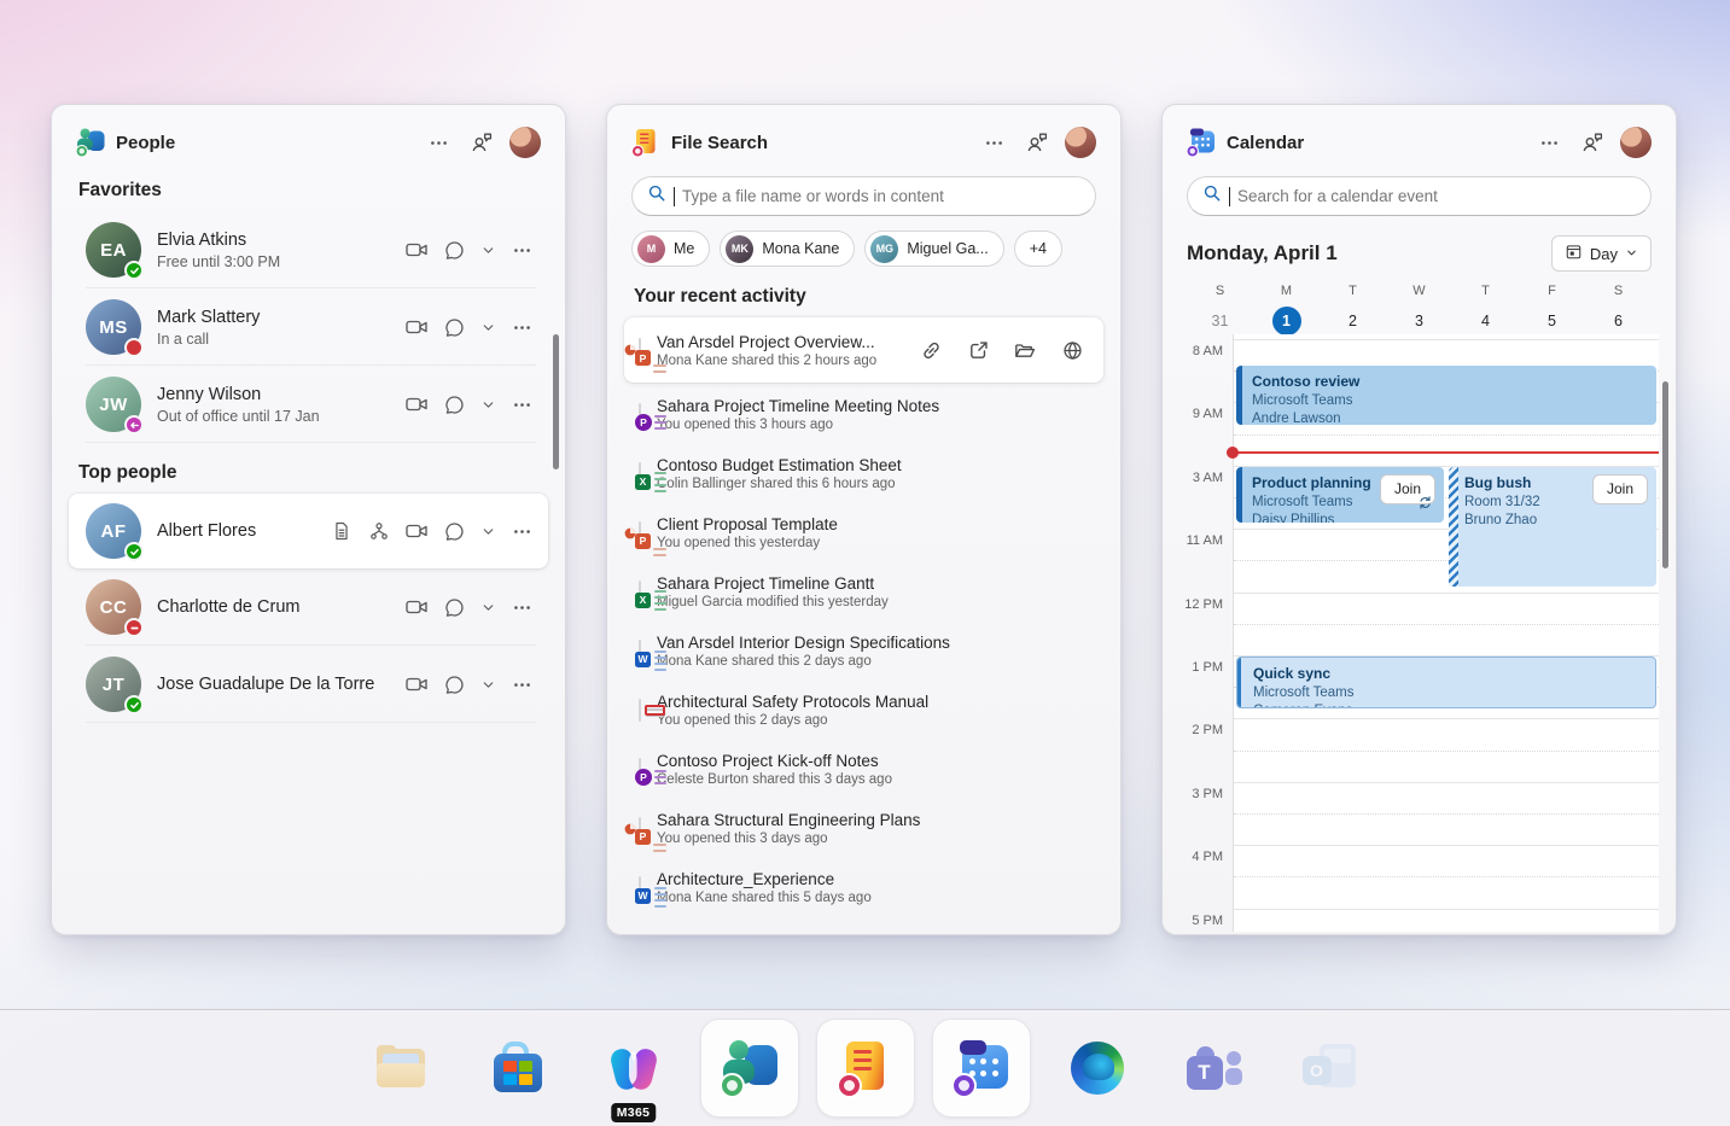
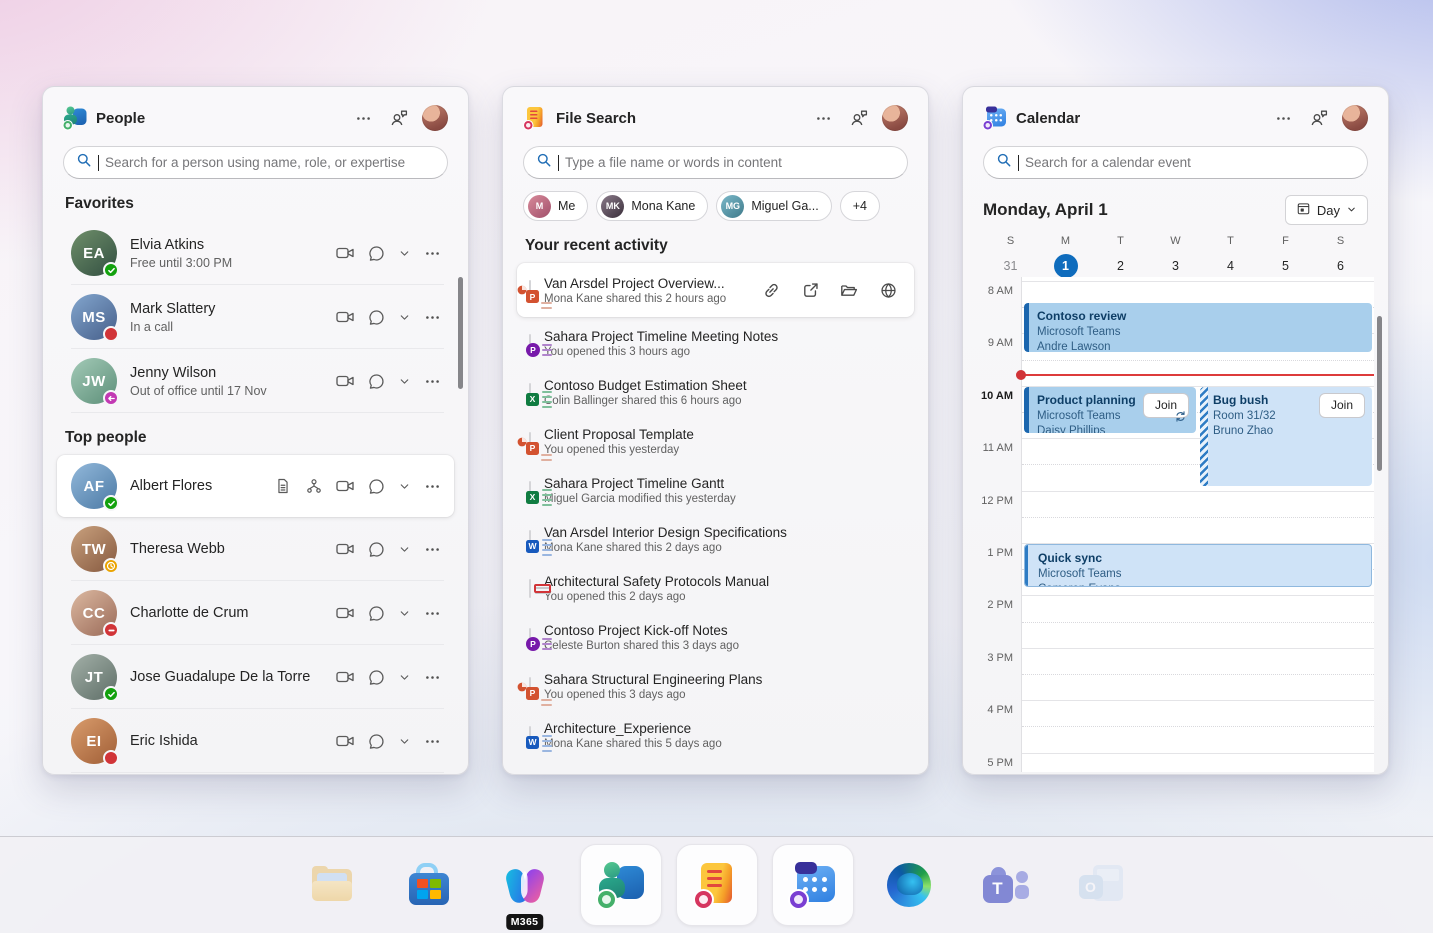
  People
+ Search for a person using name, role, or expertise
  Favorites
  EA
  Elvia Atkins
  Free until 3:00 PM
  MS
  Mark Slattery
  In a call
  JW
  Jenny Wilson
- Out of office until 17 Jan
+ Out of office until 17 Nov
  Top people
  AF
  Albert Flores
+ TW
+ Theresa Webb
  CC
  Charlotte de Crum
  JT
  Jose Guadalupe De la Torre
+ EI
+ Eric Ishida
  File Search
  Type a file name or words in content
  M
  Me
  MK
  Mona Kane
  MG
  Miguel Ga...
  +4
  Your recent activity
  P
  Van Arsdel Project Overview...
  Mona Kane shared this 2 hours ago
  P
  Sahara Project Timeline Meeting Notes
  You opened this 3 hours ago
  X
  Contoso Budget Estimation Sheet
  olin Ballinger shared this 6 hours ago
  P
  Client Proposal Template
  You opened this yesterday
  X
  Sahara Project Timeline Gantt
  iguel Garcia modified this yesterday
  W
  Van Arsdel Interior Design Specifications
  ona Kane shared this 2 days ago
  Architectural Safety Protocols Manual
  You opened this 2 days ago
  P
  Contoso Project Kick-off Notes
  Celeste Burton shared this 3 days ago
  P
  Sahara Structural Engineering Plans
  You opened this 3 days ago
  W
  Architecture_Experience
  ona Kane shared this 5 days ago
  Calendar
  Search for a calendar event
  Monday, April 1
  Day
  S
  31
  M
  1
  T
  2
  W
  3
  T
  4
  F
  5
  S
  6
  Contoso review
  Microsoft Teams
  Andre Lawson
  Product planning
  Microsoft Teams
  Daisy Phillips
  Join
  Bug bush
  Room 31/32
  Bruno Zhao
  Join
  Quick sync
  Microsoft Teams
  8 AM
  9 AM
- 3 AM
+ 10 AM
  11 AM
  12 PM
  1 PM
  2 PM
  3 PM
  4 PM
  5 PM
  M365
  T
  O
